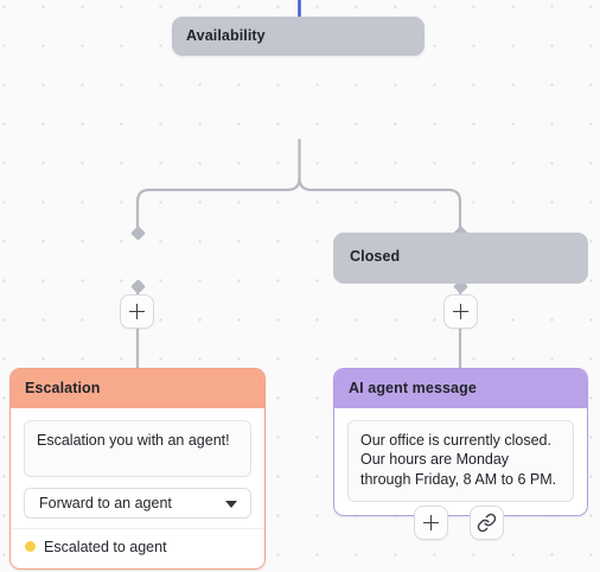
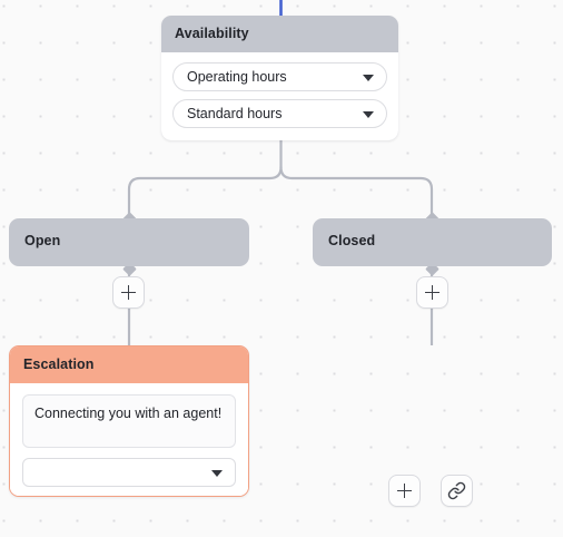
  Availability
+ Operating hours
+ Standard hours
+ Open
  Closed
  Escalation
- Escalation you with an agent!
+ Connecting you with an agent!
- Forward to an agent
- Escalated to agent
- AI agent message
- Our office is currently closed. Our hours are Monday through Friday, 8 AM to 6 PM.
